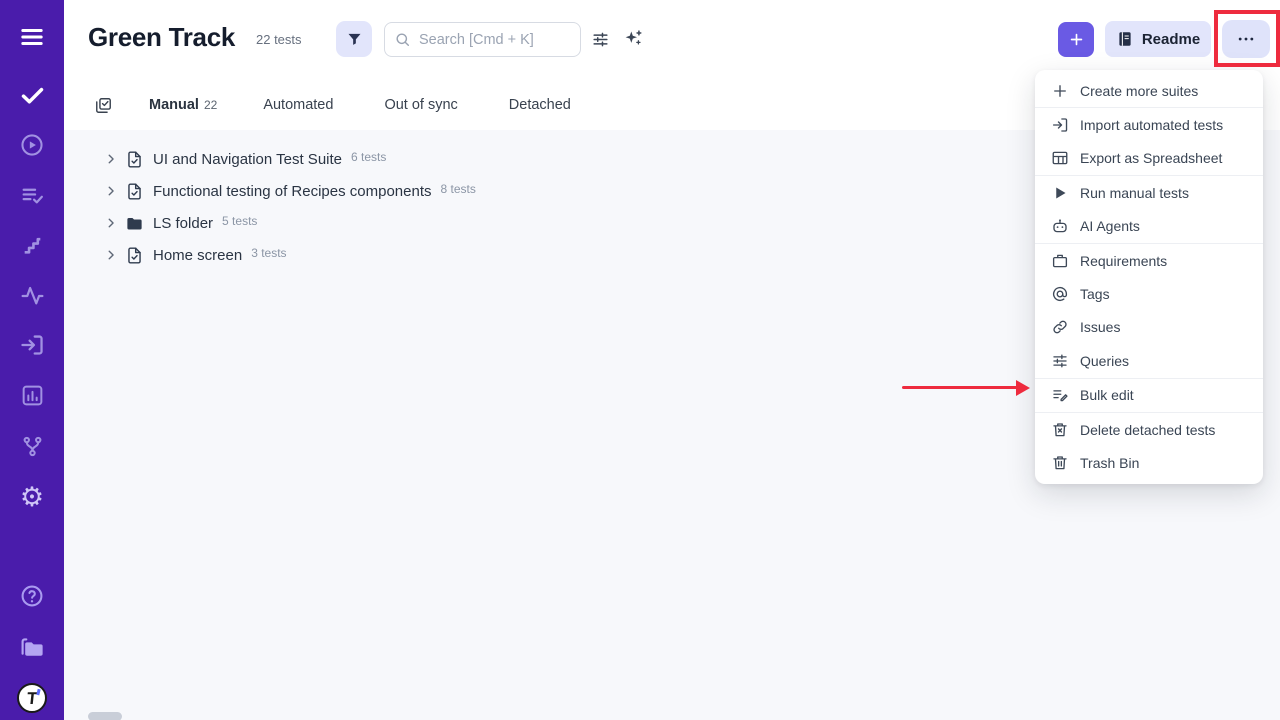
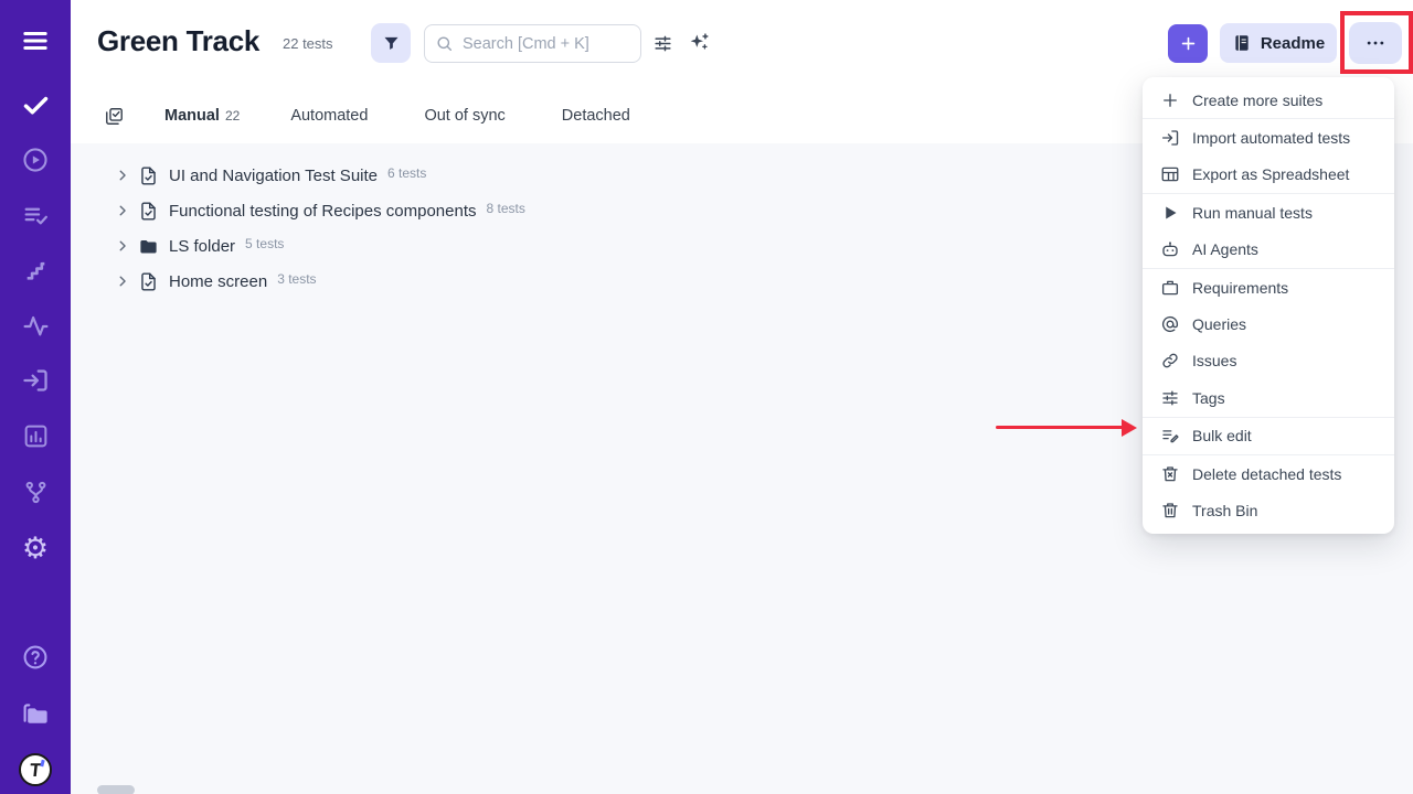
  ⚙
  Green Track
  22 tests
  Search [Cmd + K]
  Readme
  Manual
  22
  Automated
  Out of sync
  Detached
  UI and Navigation Test Suite
  6 tests
  Functional testing of Recipes components
  8 tests
  LS folder
  5 tests
  Home screen
  3 tests
  Create more suites
  Import automated tests
  Export as Spreadsheet
  Run manual tests
  AI Agents
  Requirements
- Tags
+ Queries
  Issues
- Queries
+ Tags
  Bulk edit
  Delete detached tests
  Trash Bin
